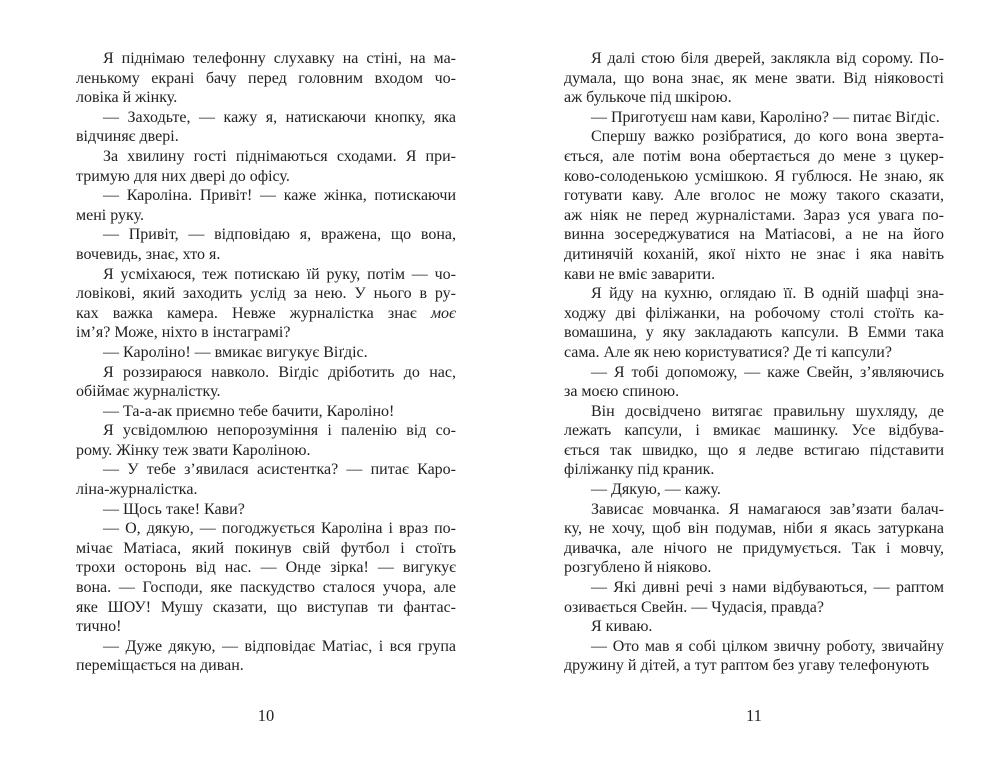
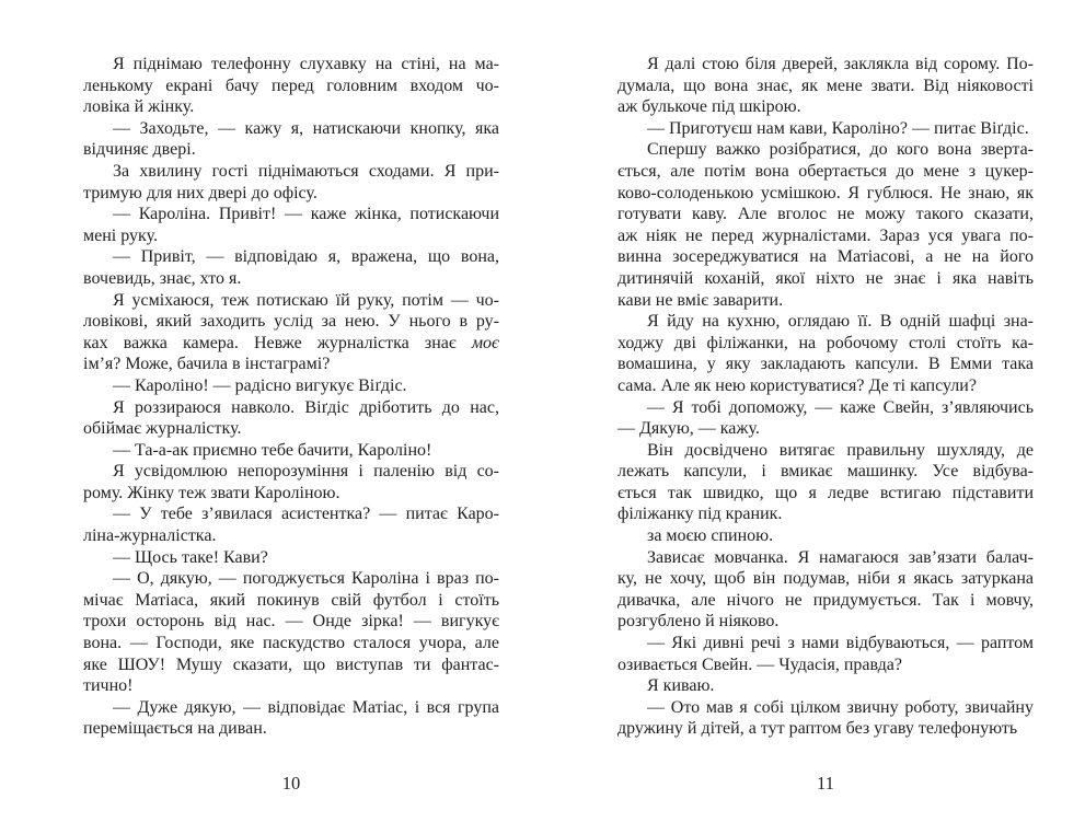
  Я піднімаю телефонну слухавку на стіні, на ма-
  ленькому екрані бачу перед головним входом чо-
  ловіка й жінку.
  — Заходьте, — кажу я, натискаючи кнопку, яка
  відчиняє двері.
  За хвилину гості піднімаються сходами. Я при-
  тримую для них двері до офісу.
  — Кароліна. Привіт! — каже жінка, потискаючи
  мені руку.
  — Привіт, — відповідаю я, вражена, що вона,
  вочевидь, знає, хто я.
  Я усміхаюся, теж потискаю їй руку, потім — чо-
  ловікові, який заходить услід за нею. У нього в ру-
  ках важка камера. Невже журналістка знає моє
- ім’я? Може, ніхто в інстаграмі?
+ ім’я? Може, бачила в інстаграмі?
- — Кароліно! — вмикає вигукує Віґдіс.
+ — Кароліно! — радісно вигукує Віґдіс.
  Я роззираюся навколо. Віґдіс дріботить до нас,
  обіймає журналістку.
  — Та-а-ак приємно тебе бачити, Кароліно!
  Я усвідомлюю непорозуміння і паленію від со-
  рому. Жінку теж звати Кароліною.
  — У тебе з’явилася асистентка? — питає Каро-
  ліна-журналістка.
  — Щось таке! Кави?
  — О, дякую, — погоджується Кароліна і враз по-
  мічає Матіаса, який покинув свій футбол і стоїть
  трохи осторонь від нас. — Онде зірка! — вигукує
  вона. — Господи, яке паскудство сталося учора, але
  яке ШОУ! Мушу сказати, що виступав ти фантас-
  тично!
  — Дуже дякую, — відповідає Матіас, і вся група
  переміщається на диван.
  Я далі стою біля дверей, заклякла від сорому. По-
  думала, що вона знає, як мене звати. Від ніяковості
  аж булькоче під шкірою.
  — Приготуєш нам кави, Кароліно? — питає Віґдіс.
  Спершу важко розібратися, до кого вона зверта-
  ється, але потім вона обертається до мене з цукер-
  ково-солоденькою усмішкою. Я гублюся. Не знаю, як
  готувати каву. Але вголос не можу такого сказати,
  аж ніяк не перед журналістами. Зараз уся увага по-
  винна зосереджуватися на Матіасові, а не на його
  дитинячій коханій, якої ніхто не знає і яка навіть
  кави не вміє заварити.
  Я йду на кухню, оглядаю її. В одній шафці зна-
  ходжу дві філіжанки, на робочому столі стоїть ка-
  вомашина, у яку закладають капсули. В Емми така
  сама. Але як нею користуватися? Де ті капсули?
  — Я тобі допоможу, — каже Свейн, з’являючись
- за моєю спиною.
+ — Дякую, — кажу.
  Він досвідчено витягає правильну шухляду, де
  лежать капсули, і вмикає машинку. Усе відбува-
  ється так швидко, що я ледве встигаю підставити
  філіжанку під краник.
- — Дякую, — кажу.
+ за моєю спиною.
  Зависає мовчанка. Я намагаюся зав’язати балач-
  ку, не хочу, щоб він подумав, ніби я якась затуркана
  дивачка, але нічого не придумується. Так і мовчу,
  розгублено й ніяково.
  — Які дивні речі з нами відбуваються, — раптом
  озивається Свейн. — Чудасія, правда?
  Я киваю.
  — Ото мав я собі цілком звичну роботу, звичайну
  дружину й дітей, а тут раптом без угаву телефонують
  10
  11
